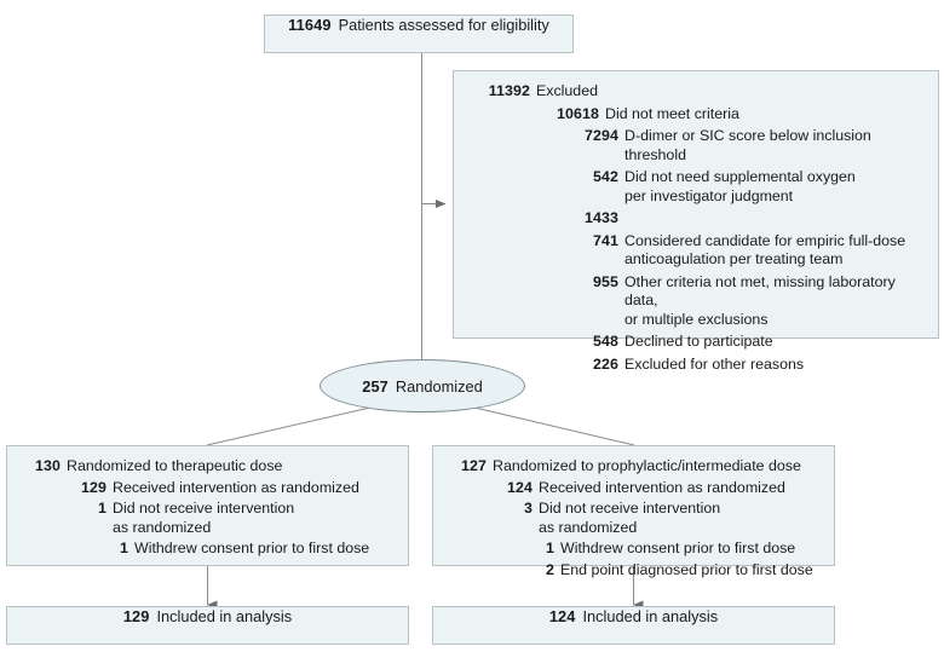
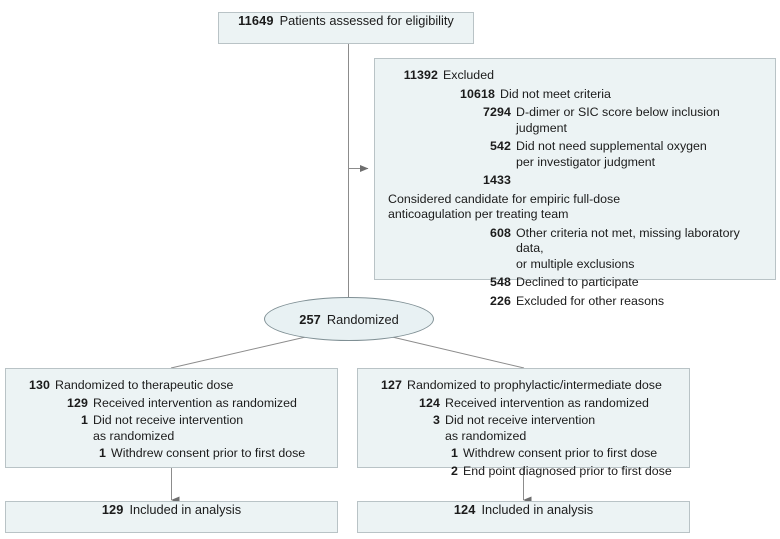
  11649
  Patients assessed for eligibility
  11392
  Excluded
  10618
  Did not meet criteria
  7294
- D-dimer or SIC score below inclusion threshold
+ D-dimer or SIC score below inclusion judgment
  542
  Did not need supplemental oxygen
  per investigator judgment
  1433
- 741
  Considered candidate for empiric full-dose
  anticoagulation per treating team
- 955
+ 608
  Other criteria not met, missing laboratory data,
  or multiple exclusions
  548
  Declined to participate
  226
  Excluded for other reasons
  257
  Randomized
  130
  Randomized to therapeutic dose
  129
  Received intervention as randomized
  1
  Did not receive intervention
  as randomized
  1
  Withdrew consent prior to first dose
  127
  Randomized to prophylactic/intermediate dose
  124
  Received intervention as randomized
  3
  Did not receive intervention
  as randomized
  1
  Withdrew consent prior to first dose
  2
  End point diagnosed prior to first dose
  129
  Included in analysis
  124
  Included in analysis
